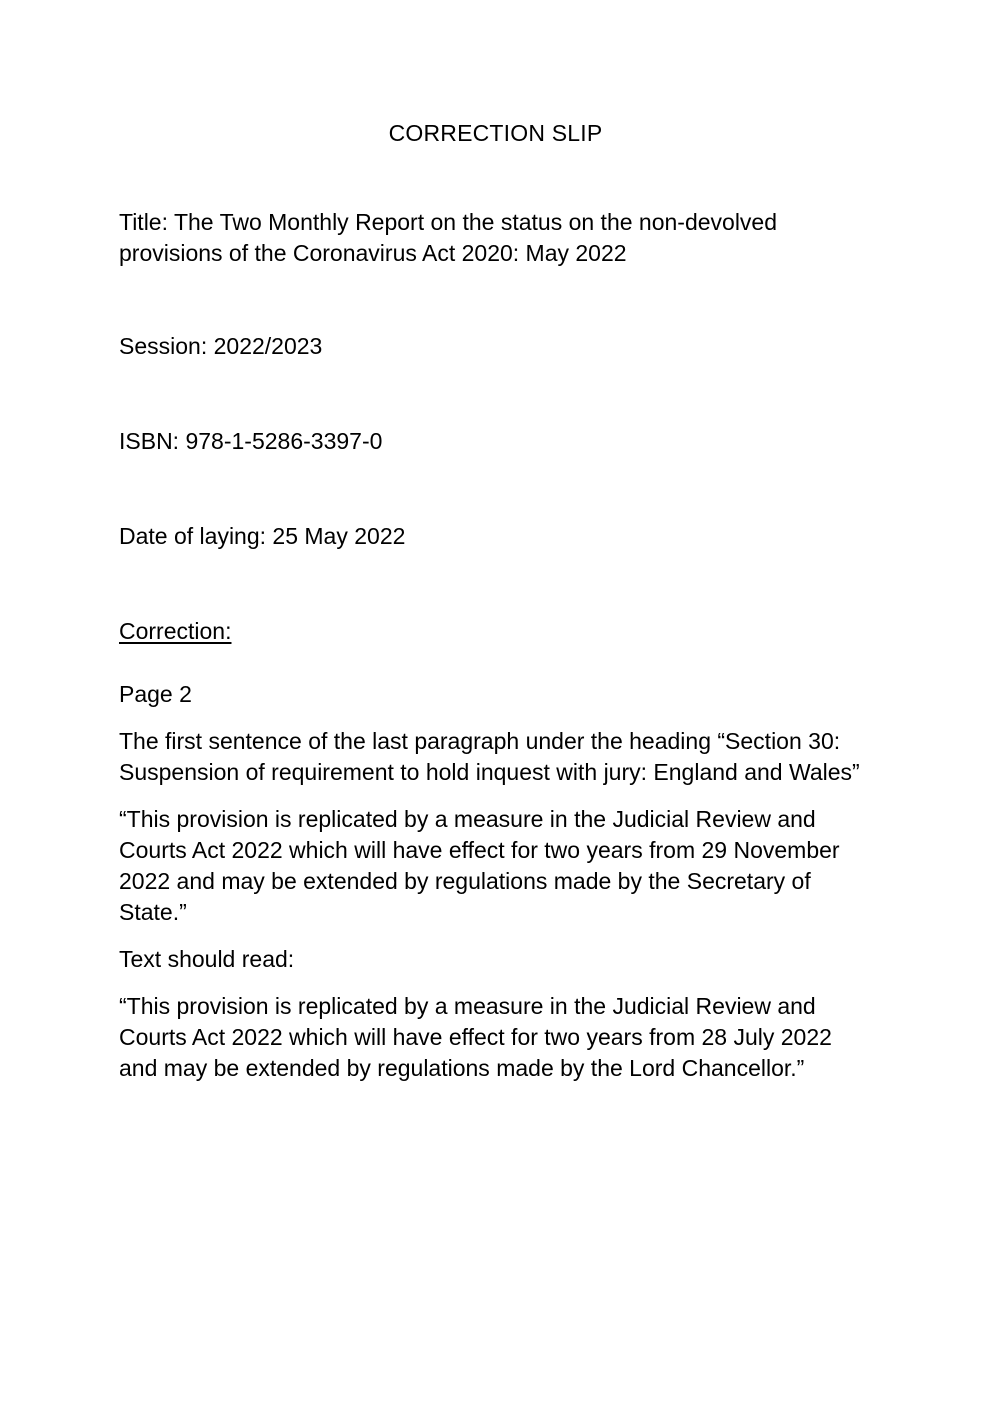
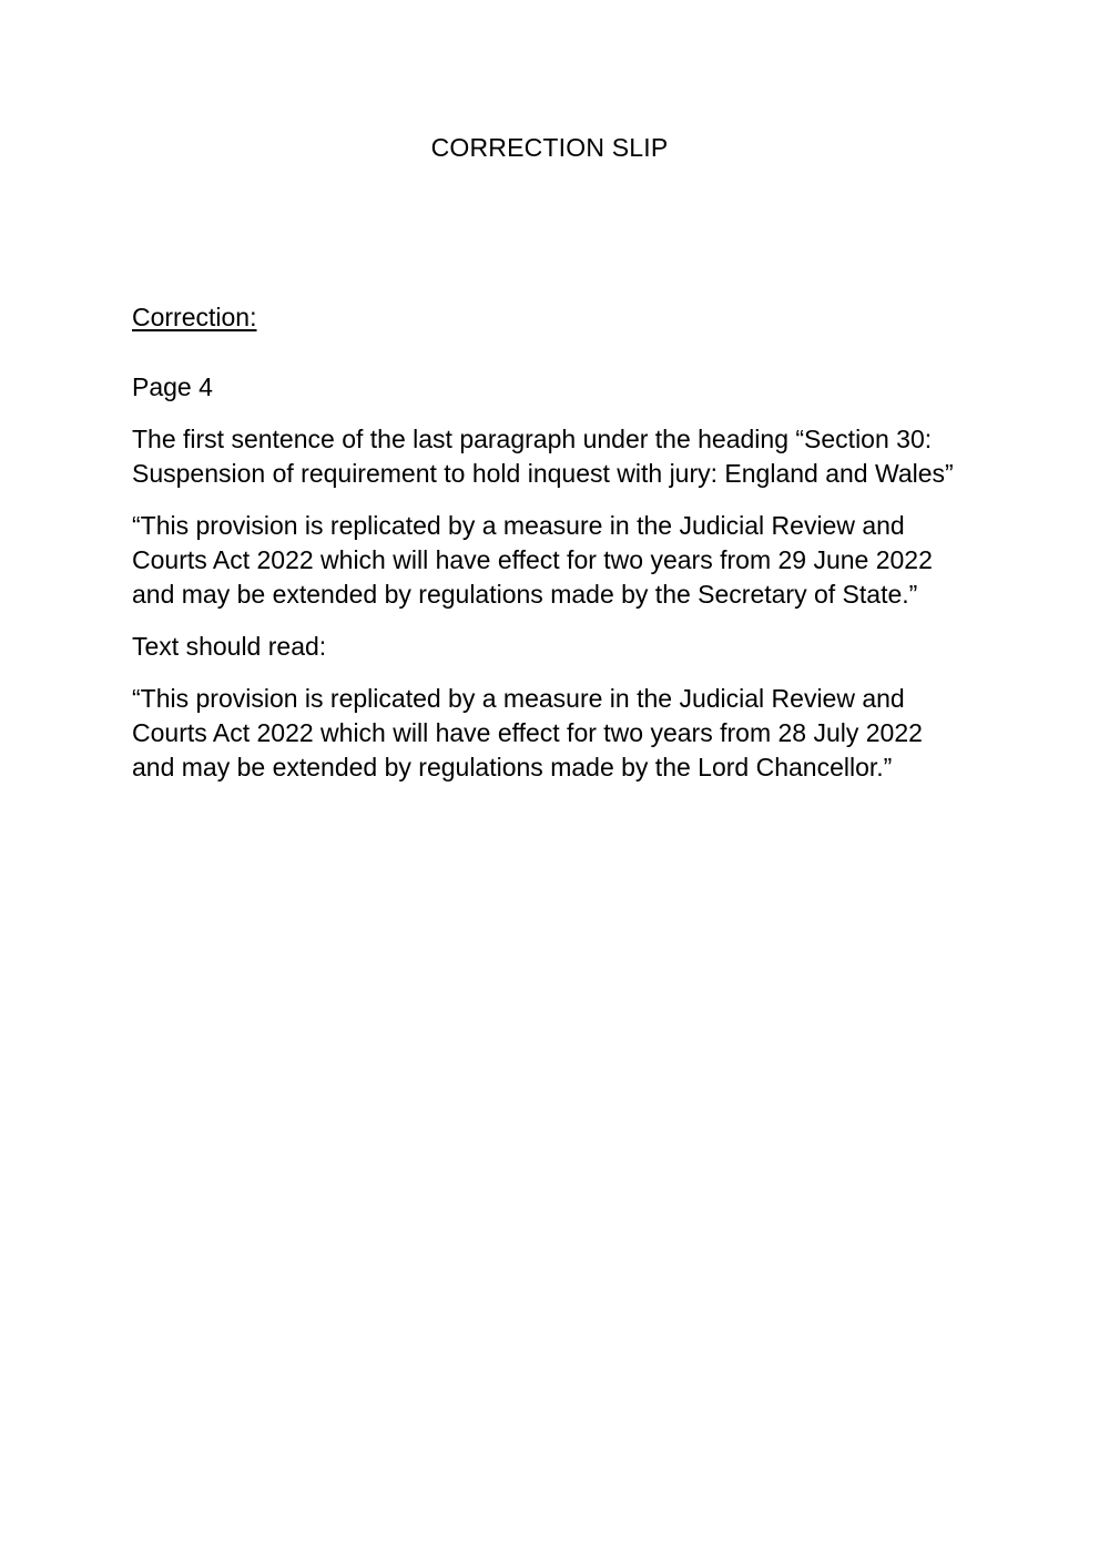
  CORRECTION SLIP
- Title: The Two Monthly Report on the status on the non-devolved provisions of the Coronavirus Act 2020: May 2022
- Session: 2022/2023
- ISBN: 978-1-5286-3397-0
- Date of laying: 25 May 2022
  Correction:
- Page 2
+ Page 4
  The first sentence of the last paragraph under the heading “Section 30: Suspension of requirement to hold inquest with jury: England and Wales”
- “This provision is replicated by a measure in the Judicial Review and Courts Act 2022 which will have effect for two years from 29 November 2022 and may be extended by regulations made by the Secretary of State.”
+ “This provision is replicated by a measure in the Judicial Review and Courts Act 2022 which will have effect for two years from 29 June 2022 and may be extended by regulations made by the Secretary of State.”
  Text should read:
  “This provision is replicated by a measure in the Judicial Review and Courts Act 2022 which will have effect for two years from 28 July 2022 and may be extended by regulations made by the Lord Chancellor.”
